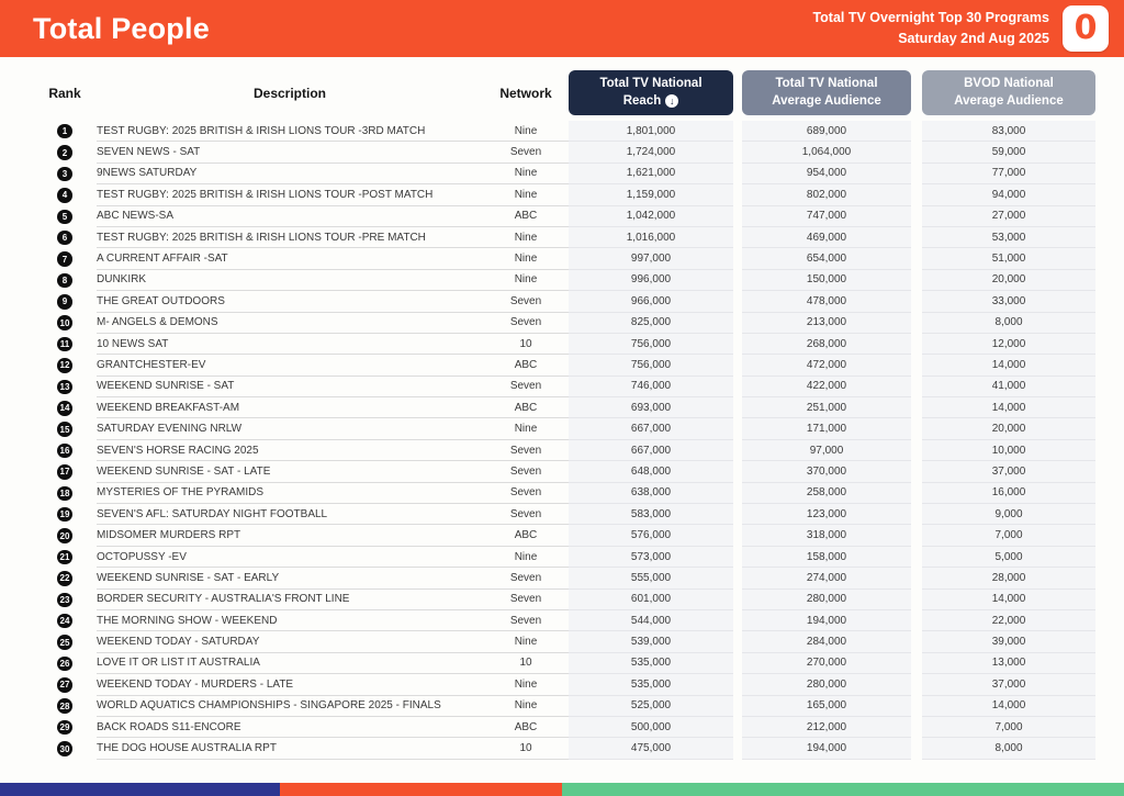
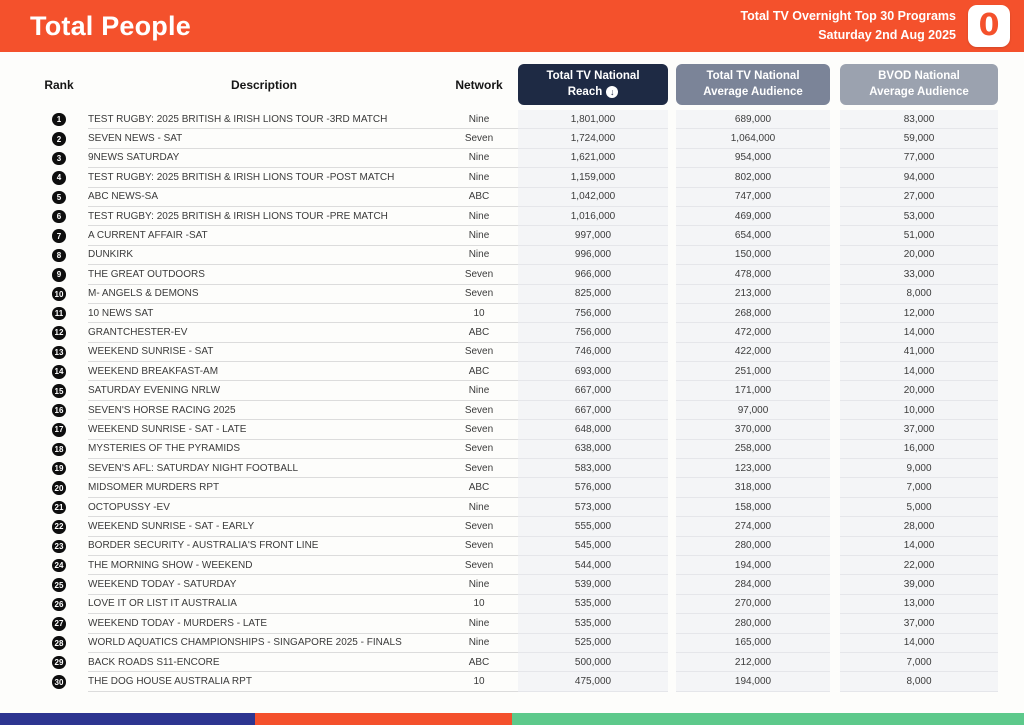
  Total People
  Total TV Overnight Top 30 Programs
  Saturday 2nd Aug 2025
  0
  Rank
  Description
  Network
  Total TV National
  Reach
  ↓
  Total TV National
  Average Audience
  BVOD National
  Average Audience
  1
  TEST RUGBY: 2025 BRITISH & IRISH LIONS TOUR -3RD MATCH
  Nine
  1,801,000
  689,000
  83,000
  2
  SEVEN NEWS - SAT
  Seven
  1,724,000
  1,064,000
  59,000
  3
  9NEWS SATURDAY
  Nine
  1,621,000
  954,000
  77,000
  4
  TEST RUGBY: 2025 BRITISH & IRISH LIONS TOUR -POST MATCH
  Nine
  1,159,000
  802,000
  94,000
  5
  ABC NEWS-SA
  ABC
  1,042,000
  747,000
  27,000
  6
  TEST RUGBY: 2025 BRITISH & IRISH LIONS TOUR -PRE MATCH
  Nine
  1,016,000
  469,000
  53,000
  7
  A CURRENT AFFAIR -SAT
  Nine
  997,000
  654,000
  51,000
  8
  DUNKIRK
  Nine
  996,000
  150,000
  20,000
  9
  THE GREAT OUTDOORS
  Seven
  966,000
  478,000
  33,000
  10
  M- ANGELS & DEMONS
  Seven
  825,000
  213,000
  8,000
  11
  10 NEWS SAT
  10
  756,000
  268,000
  12,000
  12
  GRANTCHESTER-EV
  ABC
  756,000
  472,000
  14,000
  13
  WEEKEND SUNRISE - SAT
  Seven
  746,000
  422,000
  41,000
  14
  WEEKEND BREAKFAST-AM
  ABC
  693,000
  251,000
  14,000
  15
  SATURDAY EVENING NRLW
  Nine
  667,000
  171,000
  20,000
  16
  SEVEN'S HORSE RACING 2025
  Seven
  667,000
  97,000
  10,000
  17
  WEEKEND SUNRISE - SAT - LATE
  Seven
  648,000
  370,000
  37,000
  18
  MYSTERIES OF THE PYRAMIDS
  Seven
  638,000
  258,000
  16,000
  19
  SEVEN'S AFL: SATURDAY NIGHT FOOTBALL
  Seven
  583,000
  123,000
  9,000
  20
  MIDSOMER MURDERS RPT
  ABC
  576,000
  318,000
  7,000
  21
  OCTOPUSSY -EV
  Nine
  573,000
  158,000
  5,000
  22
  WEEKEND SUNRISE - SAT - EARLY
  Seven
  555,000
  274,000
  28,000
  23
  BORDER SECURITY - AUSTRALIA'S FRONT LINE
  Seven
- 601,000
+ 545,000
  280,000
  14,000
  24
  THE MORNING SHOW - WEEKEND
  Seven
  544,000
  194,000
  22,000
  25
  WEEKEND TODAY - SATURDAY
  Nine
  539,000
  284,000
  39,000
  26
  LOVE IT OR LIST IT AUSTRALIA
  10
  535,000
  270,000
  13,000
  27
  WEEKEND TODAY - MURDERS - LATE
  Nine
  535,000
  280,000
  37,000
  28
  WORLD AQUATICS CHAMPIONSHIPS - SINGAPORE 2025 - FINALS
  Nine
  525,000
  165,000
  14,000
  29
  BACK ROADS S11-ENCORE
  ABC
  500,000
  212,000
  7,000
  30
  THE DOG HOUSE AUSTRALIA RPT
  10
  475,000
  194,000
  8,000
